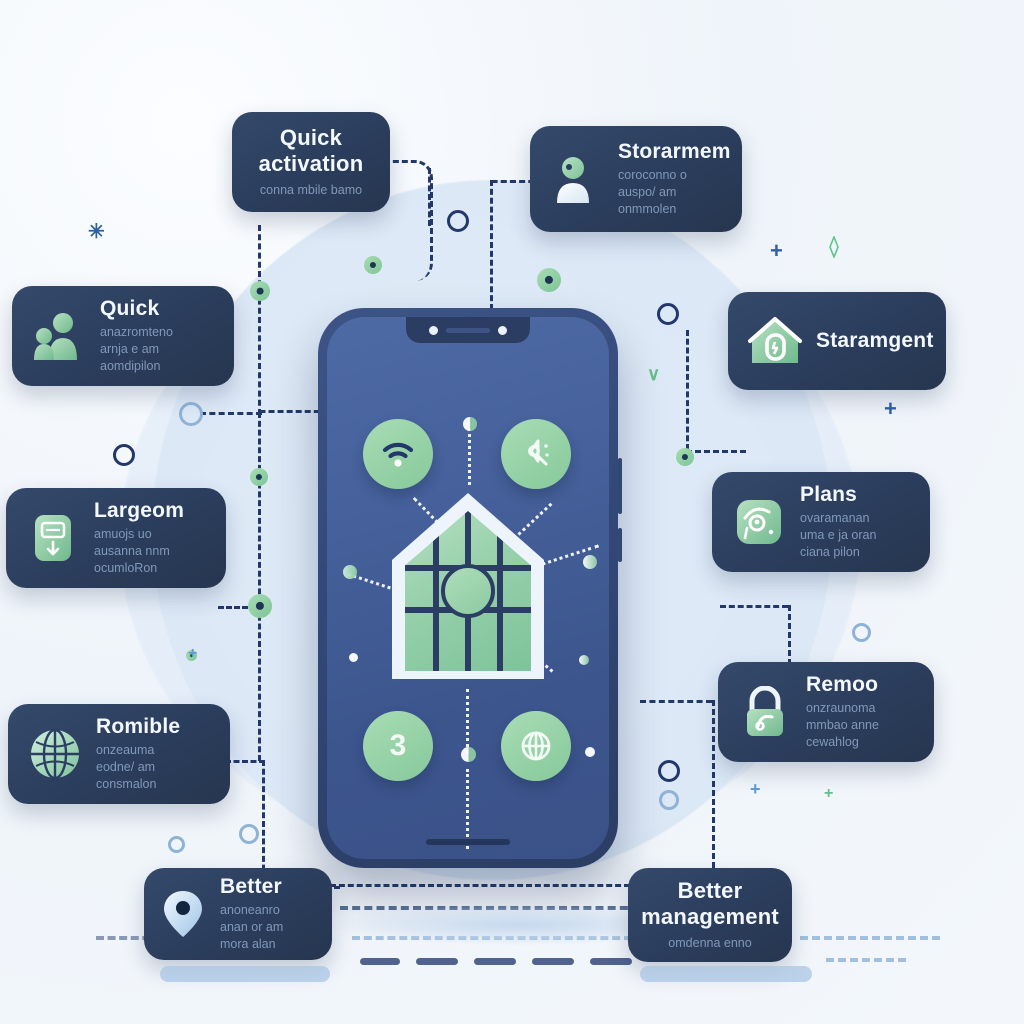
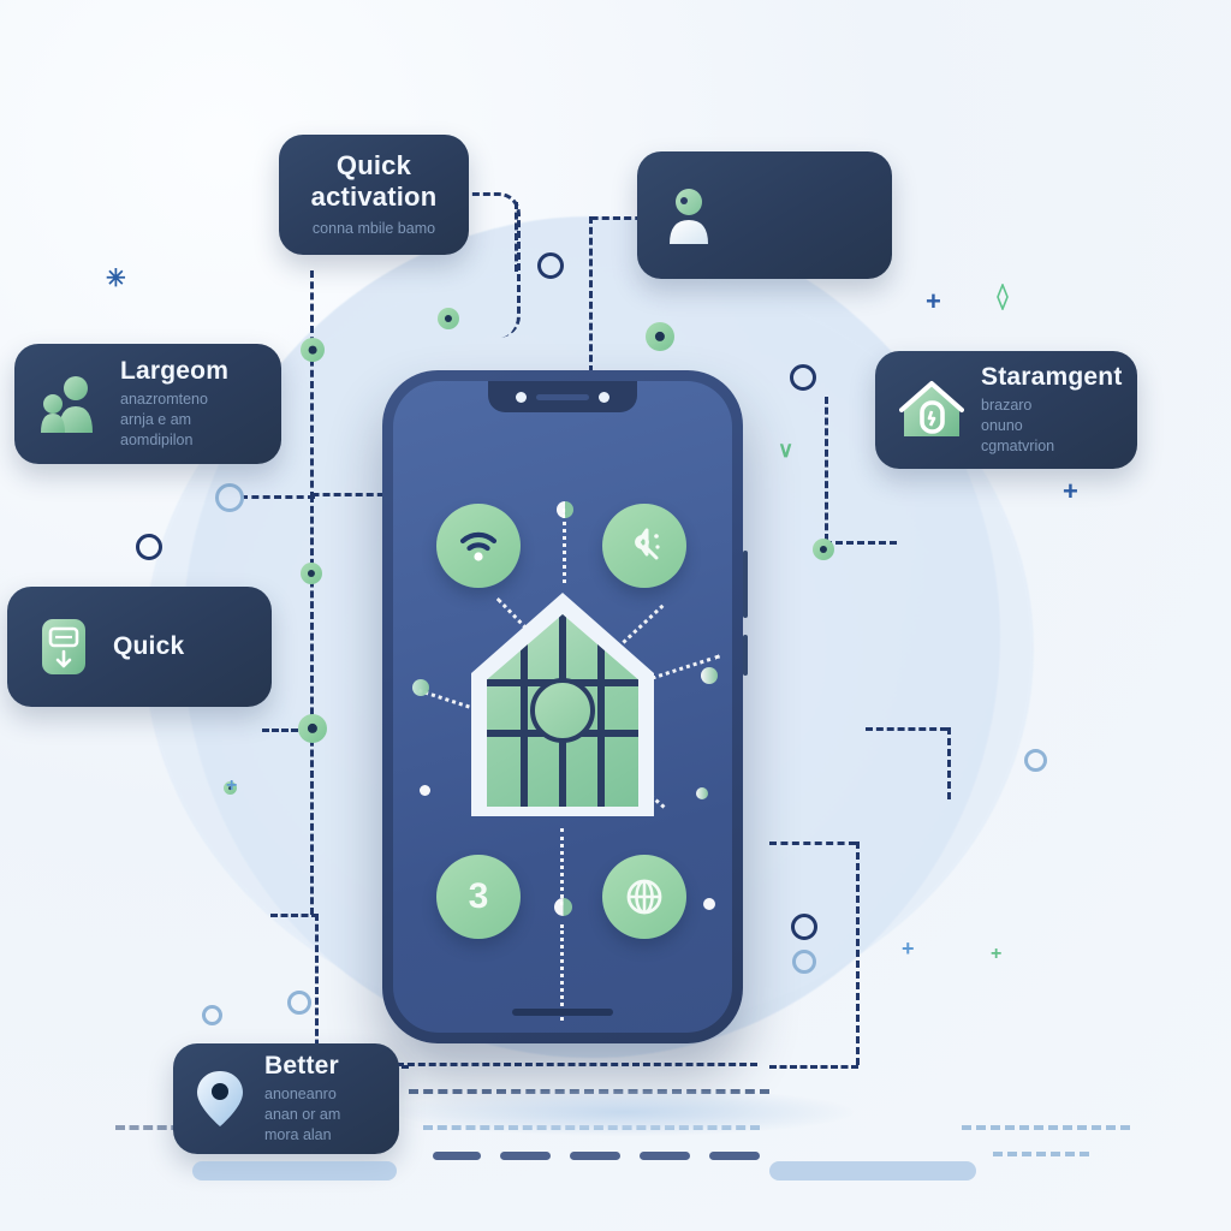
  +
  +
  ∨
  +
  +
  +
  ✳
  3
  Quick activation
  conna mbile bamo
- Storarmem
- coroconno o
- auspo/ am
- onmmolen
- Quick
+ Largeom
  anazromteno
  arnja e am
  aomdipilon
  Staramgent
+ brazaro
+ onuno
+ cgmatvrion
- Largeom
+ Quick
- amuojs uo
- ausanna nnm
- ocumloRon
- Plans
- ovaramanan
- uma e ja oran
- ciana pilon
- Romible
- onzeauma
- eodne/ am
- consmalon
- Remoo
- onzraunoma
- mmbao anne
- cewahlog
  Better
  anoneanro
  anan or am
  mora alan
- Better management
- omdenna enno
